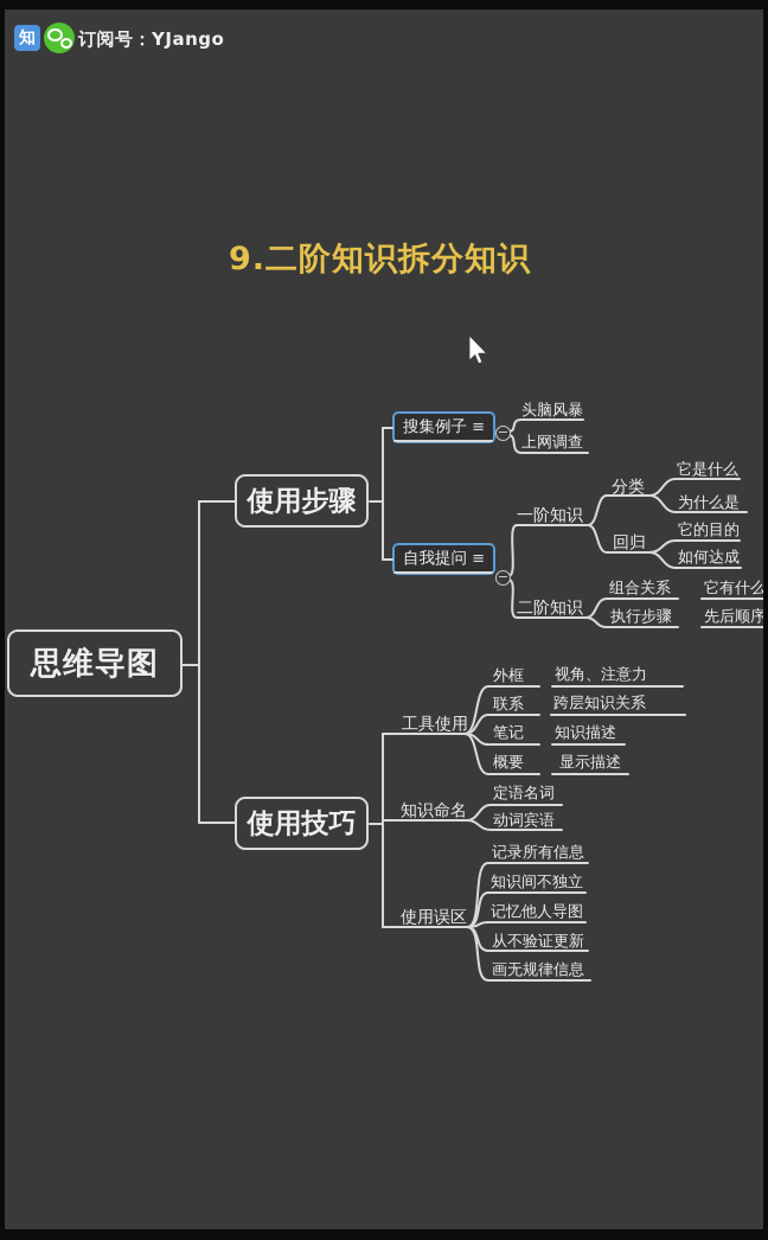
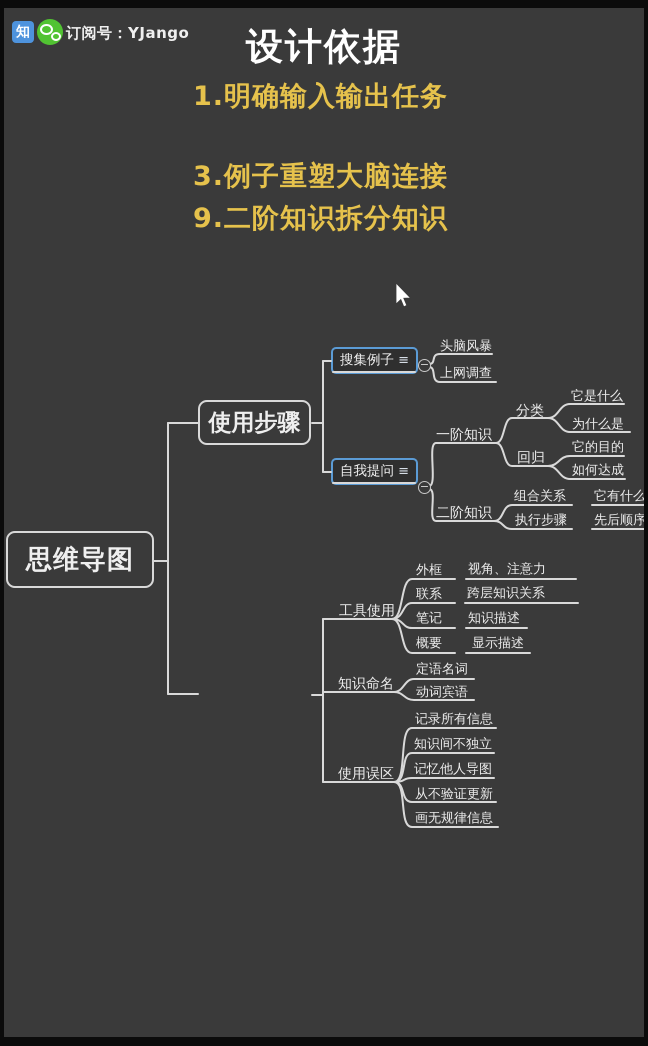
  知
  订阅号：YJango
+ 设计依据
+ 1.明确输入输出任务
+ 3.例子重塑大脑连接
  9.二阶知识拆分知识
  思维导图
  使用步骤
- 使用技巧
  搜集例子
  ≡
  自我提问
  ≡
  −
  −
  头脑风暴
  上网调查
  一阶知识
  分类
  它是什么
  为什么是
  回归
  它的目的
  如何达成
  二阶知识
  组合关系
  它有什么
  执行步骤
  先后顺序
  工具使用
  外框
  视角、注意力
  联系
  跨层知识关系
  笔记
  知识描述
  概要
  显示描述
  知识命名
  定语名词
  动词宾语
  使用误区
  记录所有信息
  知识间不独立
  记忆他人导图
  从不验证更新
  画无规律信息
